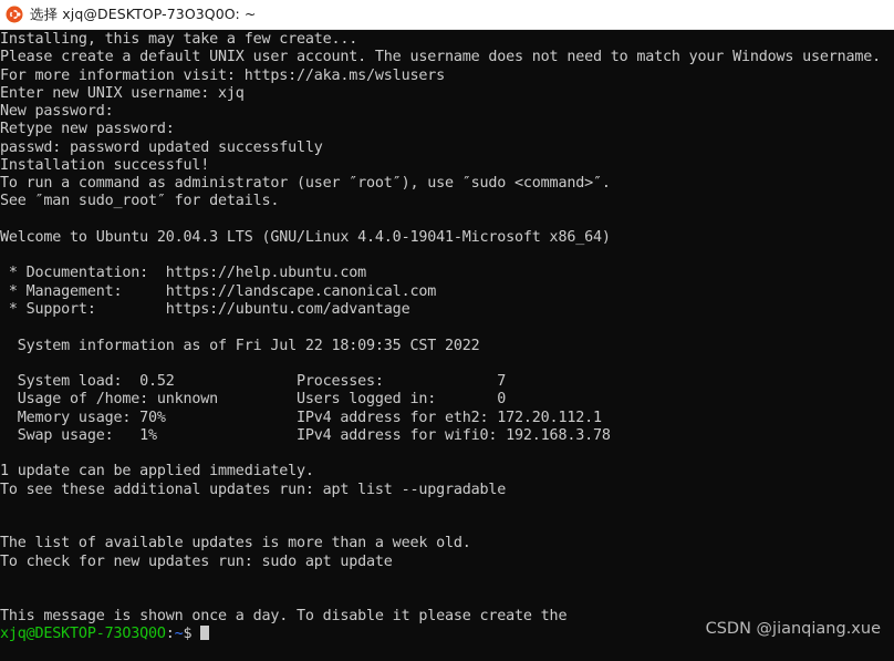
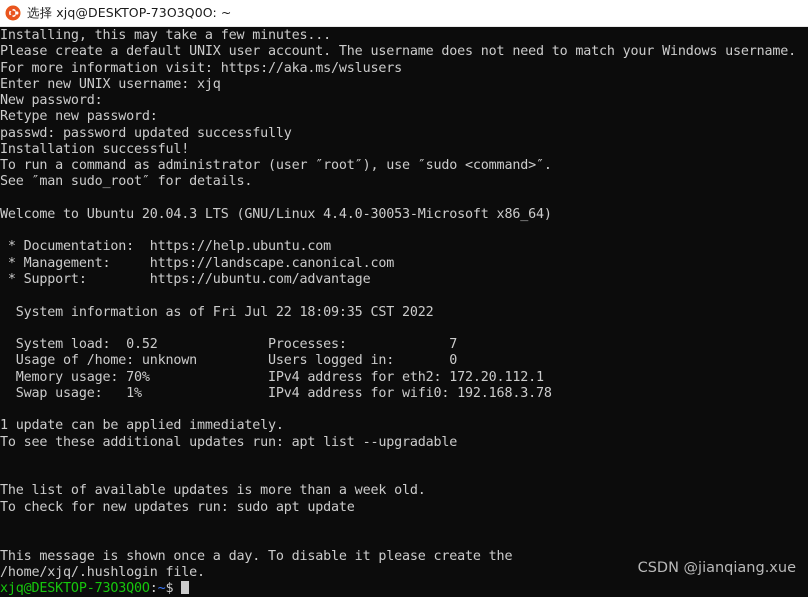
  选择 xjq@DESKTOP-73O3Q0O: ~
- Installing, this may take a few create...
+ Installing, this may take a few minutes...
  Please create a default UNIX user account. The username does not need to match your Windows username.
  For more information visit: https://aka.ms/wslusers
  Enter new UNIX username: xjq
  New password:
  Retype new password:
  passwd: password updated successfully
  Installation successful!
  To run a command as administrator (user ″root″), use ″sudo <command>″.
  See ″man sudo_root″ for details.
- Welcome to Ubuntu 20.04.3 LTS (GNU/Linux 4.4.0-19041-Microsoft x86_64)
+ Welcome to Ubuntu 20.04.3 LTS (GNU/Linux 4.4.0-30053-Microsoft x86_64)
  * Documentation: https://help.ubuntu.com
  * Management: https://landscape.canonical.com
  * Support: https://ubuntu.com/advantage
  System information as of Fri Jul 22 18:09:35 CST 2022
  System load: 0.52 Processes: 7
  Usage of /home: unknown Users logged in: 0
  Memory usage: 70% IPv4 address for eth2: 172.20.112.1
  Swap usage: 1% IPv4 address for wifi0: 192.168.3.78
  1 update can be applied immediately.
  To see these additional updates run: apt list --upgradable
  The list of available updates is more than a week old.
  To check for new updates run: sudo apt update
  This message is shown once a day. To disable it please create the
+ /home/xjq/.hushlogin file.
  xjq@DESKTOP-73O3Q0O:~$
  CSDN @jianqiang.xue
